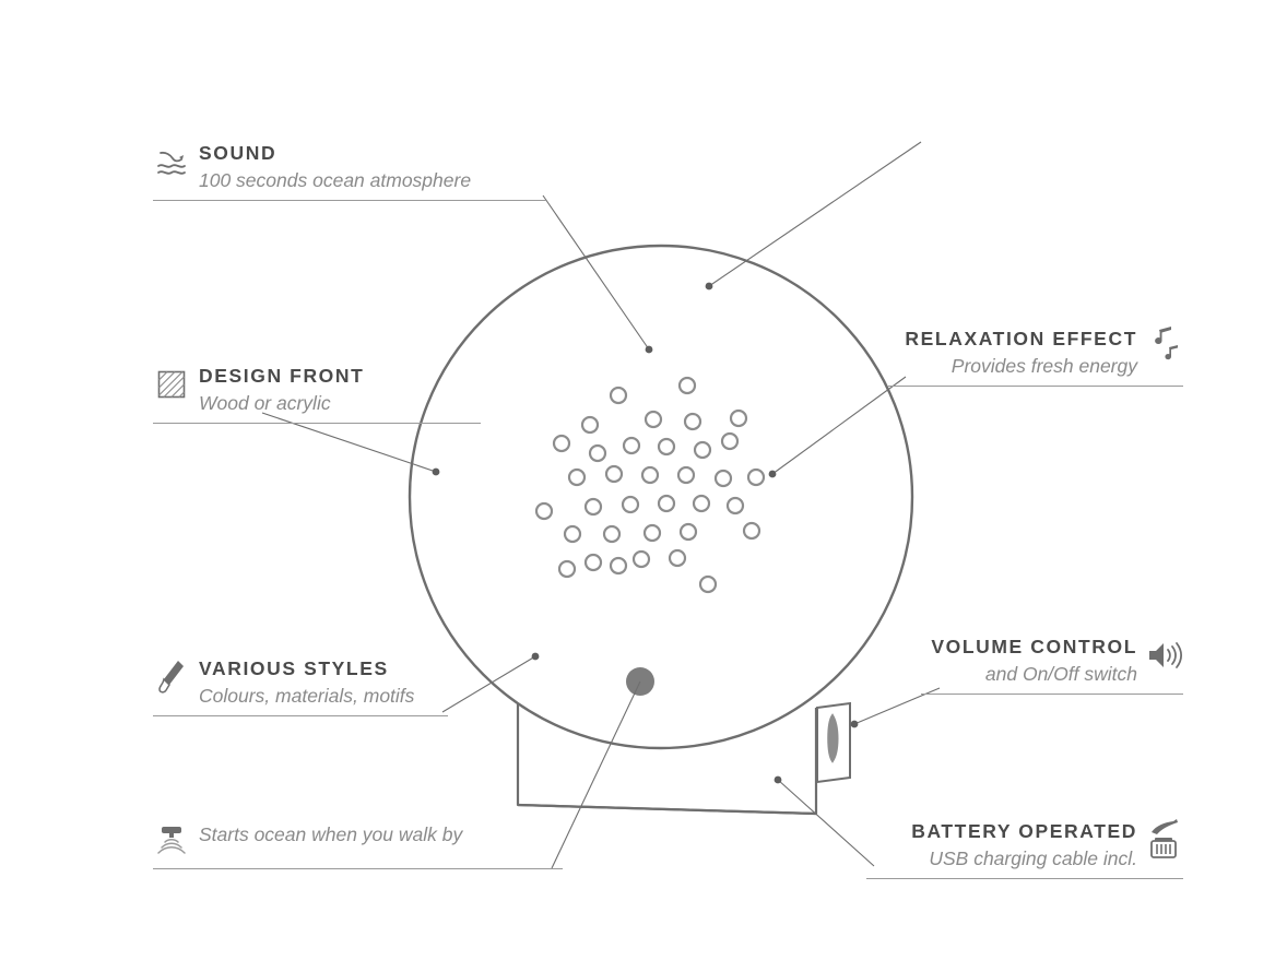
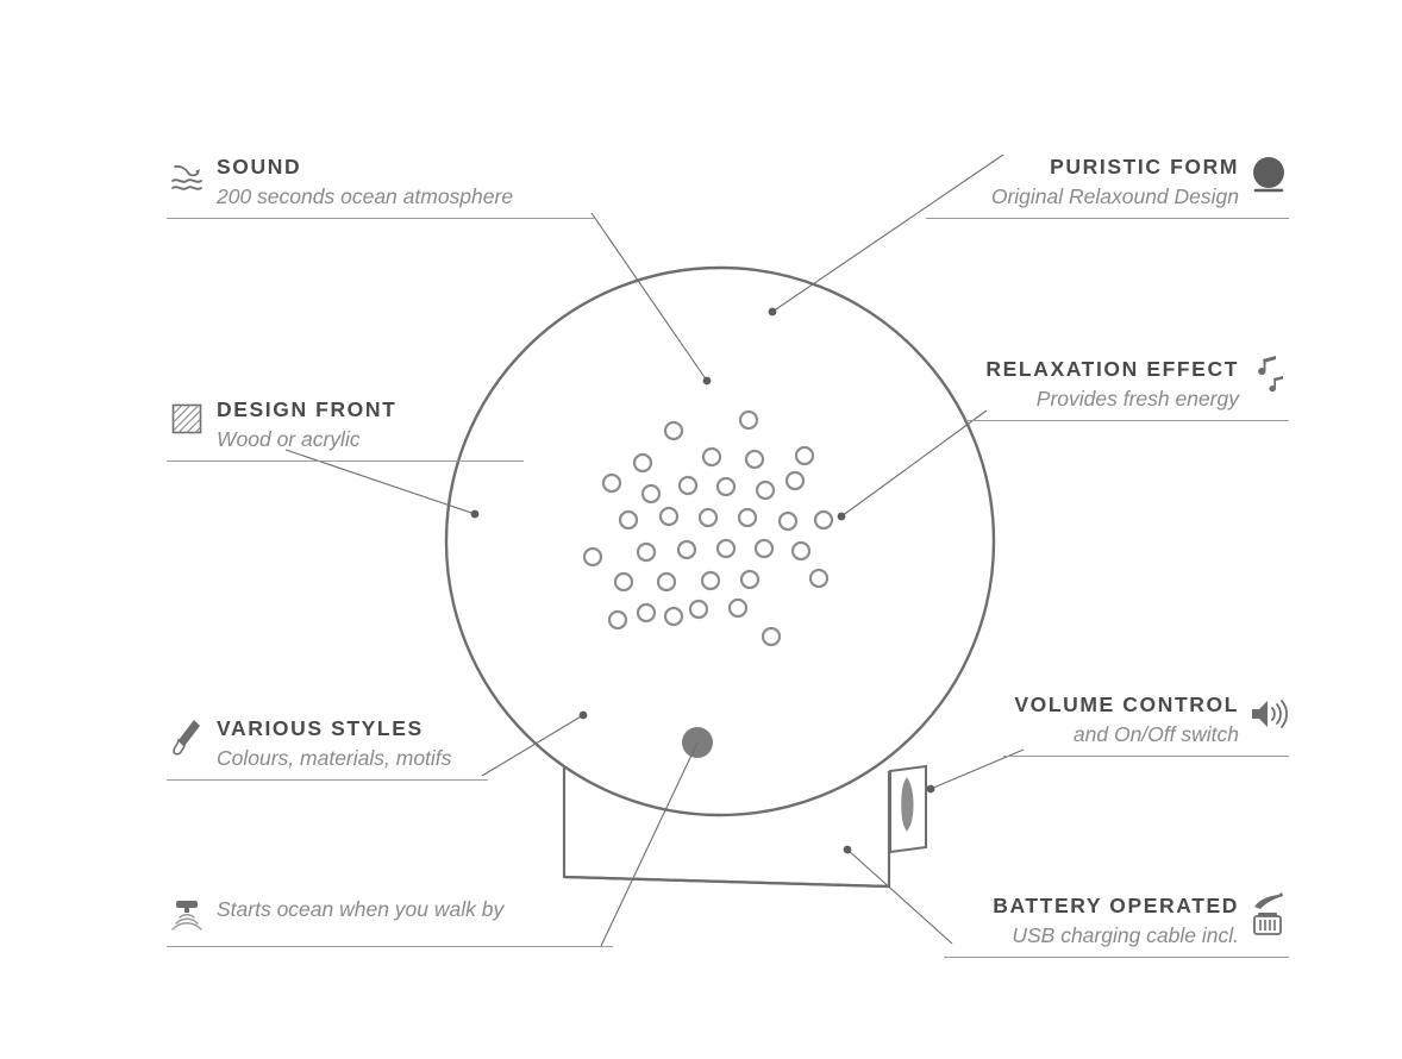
  SOUND
- 100 seconds ocean atmosphere
+ 200 seconds ocean atmosphere
  DESIGN FRONT
  Wood or acrylic
  VARIOUS STYLES
  Colours, materials, motifs
  Starts ocean when you walk by
+ PURISTIC FORM
+ Original Relaxound Design
  RELAXATION EFFECT
  Provides fresh energy
  VOLUME CONTROL
  and On/Off switch
  BATTERY OPERATED
  USB charging cable incl.
